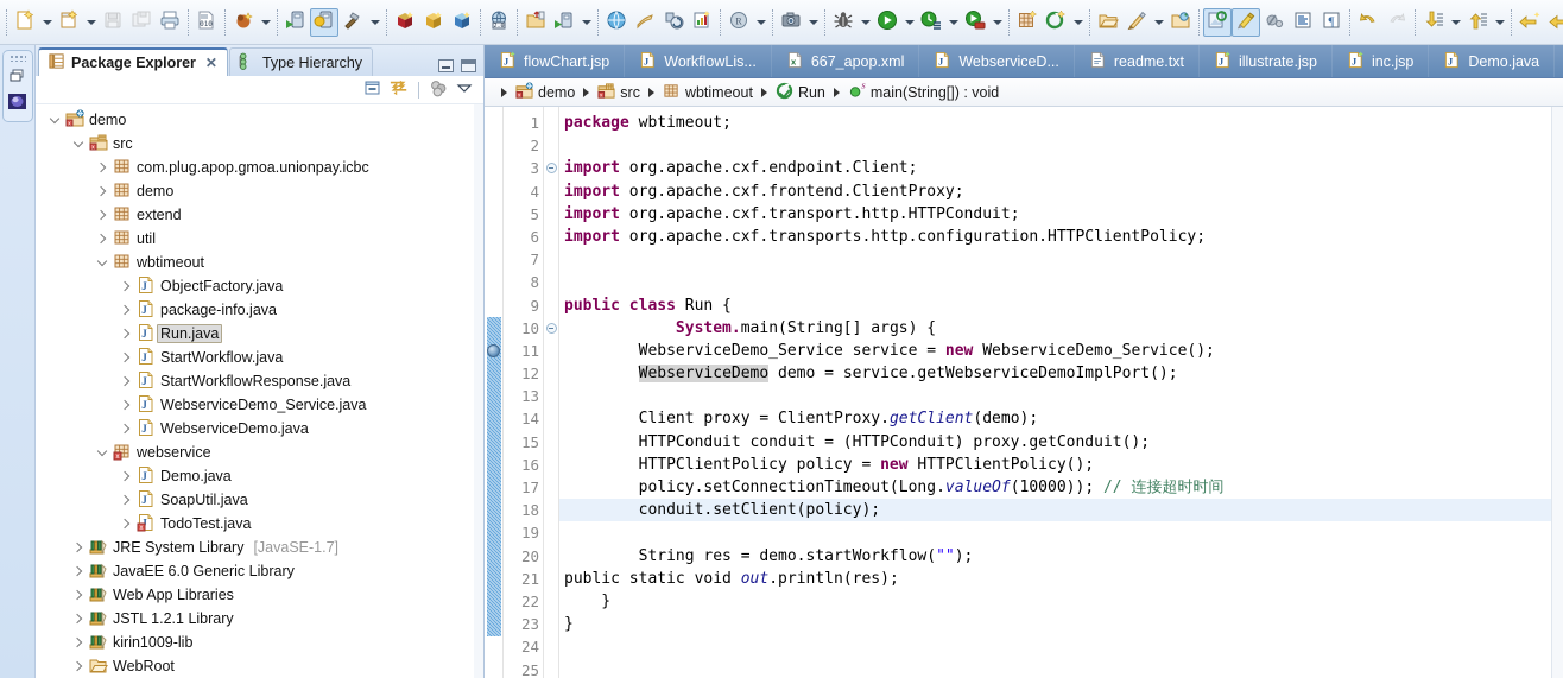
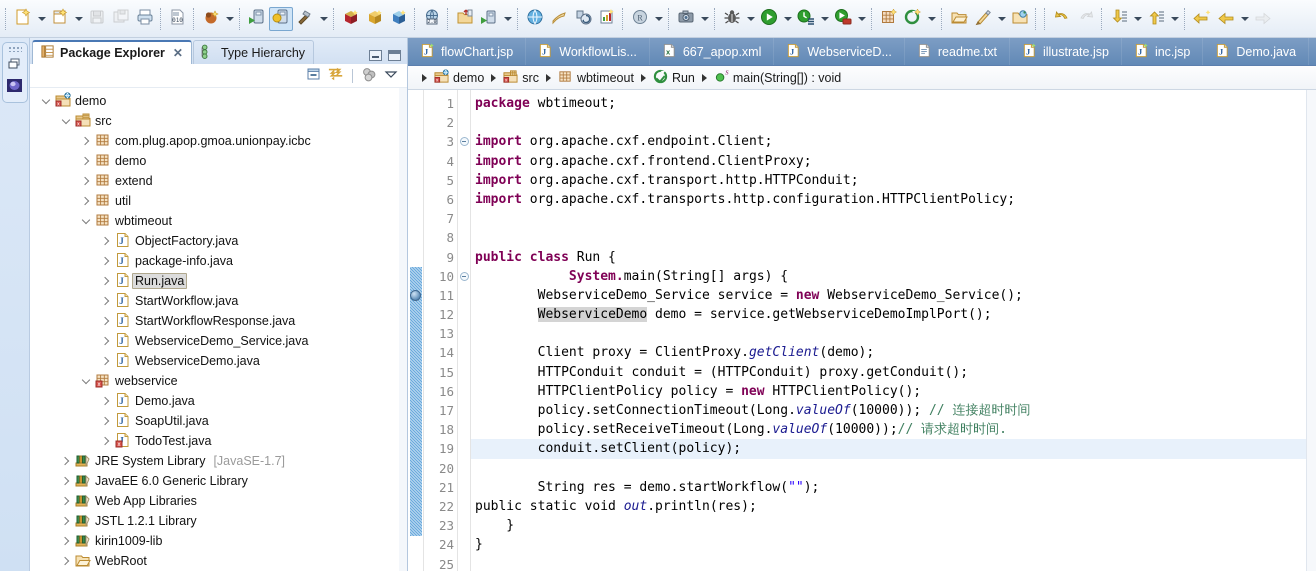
  R
- ¶
  Package Explorer
  ✕
  Type Hierarchy
  demo
  src
  com.plug.apop.gmoa.unionpay.icbc
  demo
  extend
  util
  wbtimeout
  J
  ObjectFactory.java
  J
  package-info.java
  J
  Run.java
  J
  StartWorkflow.java
  J
  StartWorkflowResponse.java
  J
  WebserviceDemo_Service.java
  J
  WebserviceDemo.java
  webservice
  J
  Demo.java
  J
  SoapUtil.java
  TodoTest.java
  JRE System Library
  [JavaSE-1.7]
  JavaEE 6.0 Generic Library
  Web App Libraries
  JSTL 1.2.1 Library
  kirin1009-lib
  WebRoot
  J
  flowChart.jsp
  J
  WorkflowLis...
  x
  667_apop.xml
  J
  WebserviceD...
  readme.txt
  J
  illustrate.jsp
  J
  inc.jsp
  J
  Demo.java
  demo
  src
  wbtimeout
  Run
  main(String[]) : void
  1
  2
  3
  4
  5
  6
  7
  8
  9
  10
  11
  12
  13
  14
  15
  16
  17
  18
  19
  20
  21
  22
  23
  24
  25
  package wbtimeout;
  import org.apache.cxf.endpoint.Client;
  import org.apache.cxf.frontend.ClientProxy;
  import org.apache.cxf.transport.http.HTTPConduit;
  import org.apache.cxf.transports.http.configuration.HTTPClientPolicy;
  public class Run {
  System.main(String[] args) {
  WebserviceDemo_Service service = new WebserviceDemo_Service();
  WebserviceDemo demo = service.getWebserviceDemoImplPort();
  Client proxy = ClientProxy.getClient(demo);
  HTTPConduit conduit = (HTTPConduit) proxy.getConduit();
  HTTPClientPolicy policy = new HTTPClientPolicy();
  policy.setConnectionTimeout(Long.valueOf(10000)); // 连接超时时间
+ policy.setReceiveTimeout(Long.valueOf(10000));// 请求超时时间.
  conduit.setClient(policy);
  String res = demo.startWorkflow("");
  public static void out.println(res);
  }
  }
